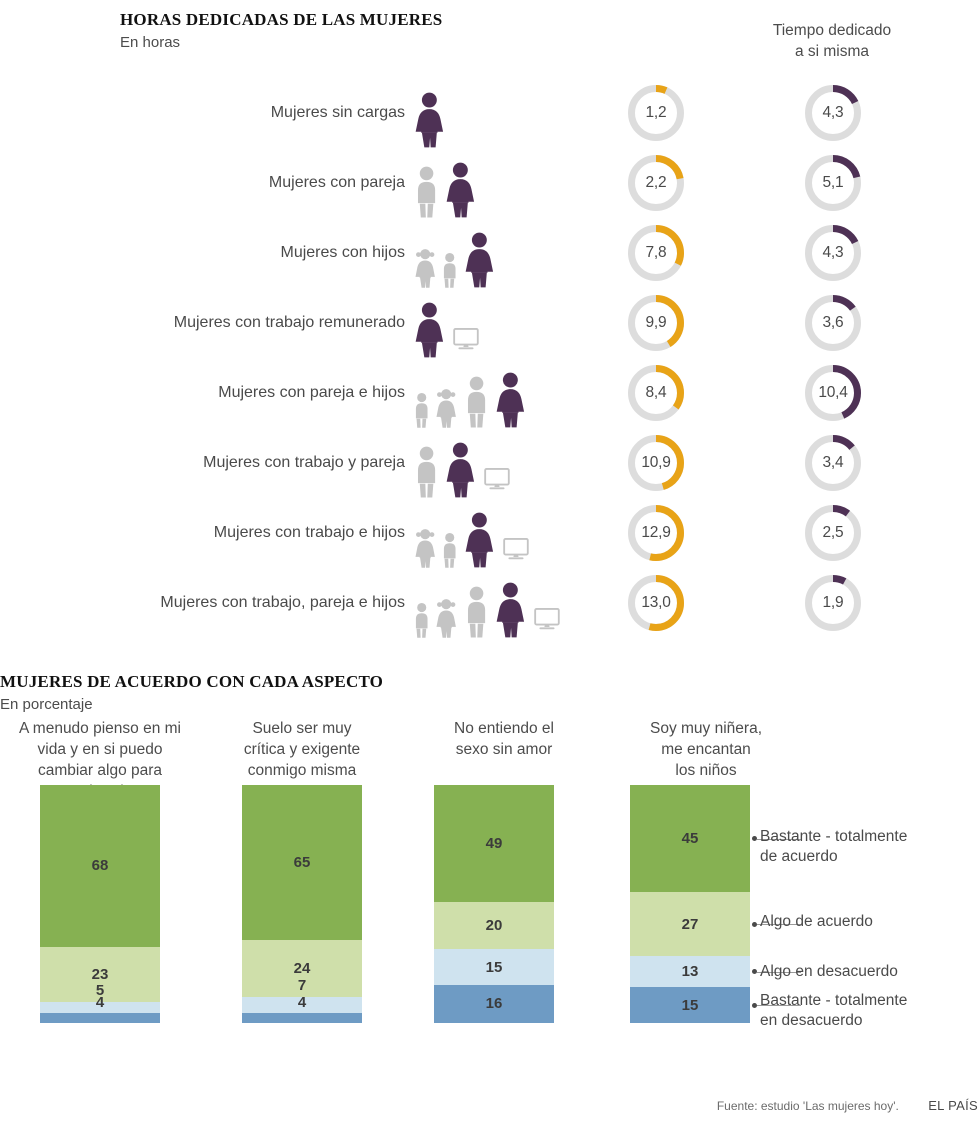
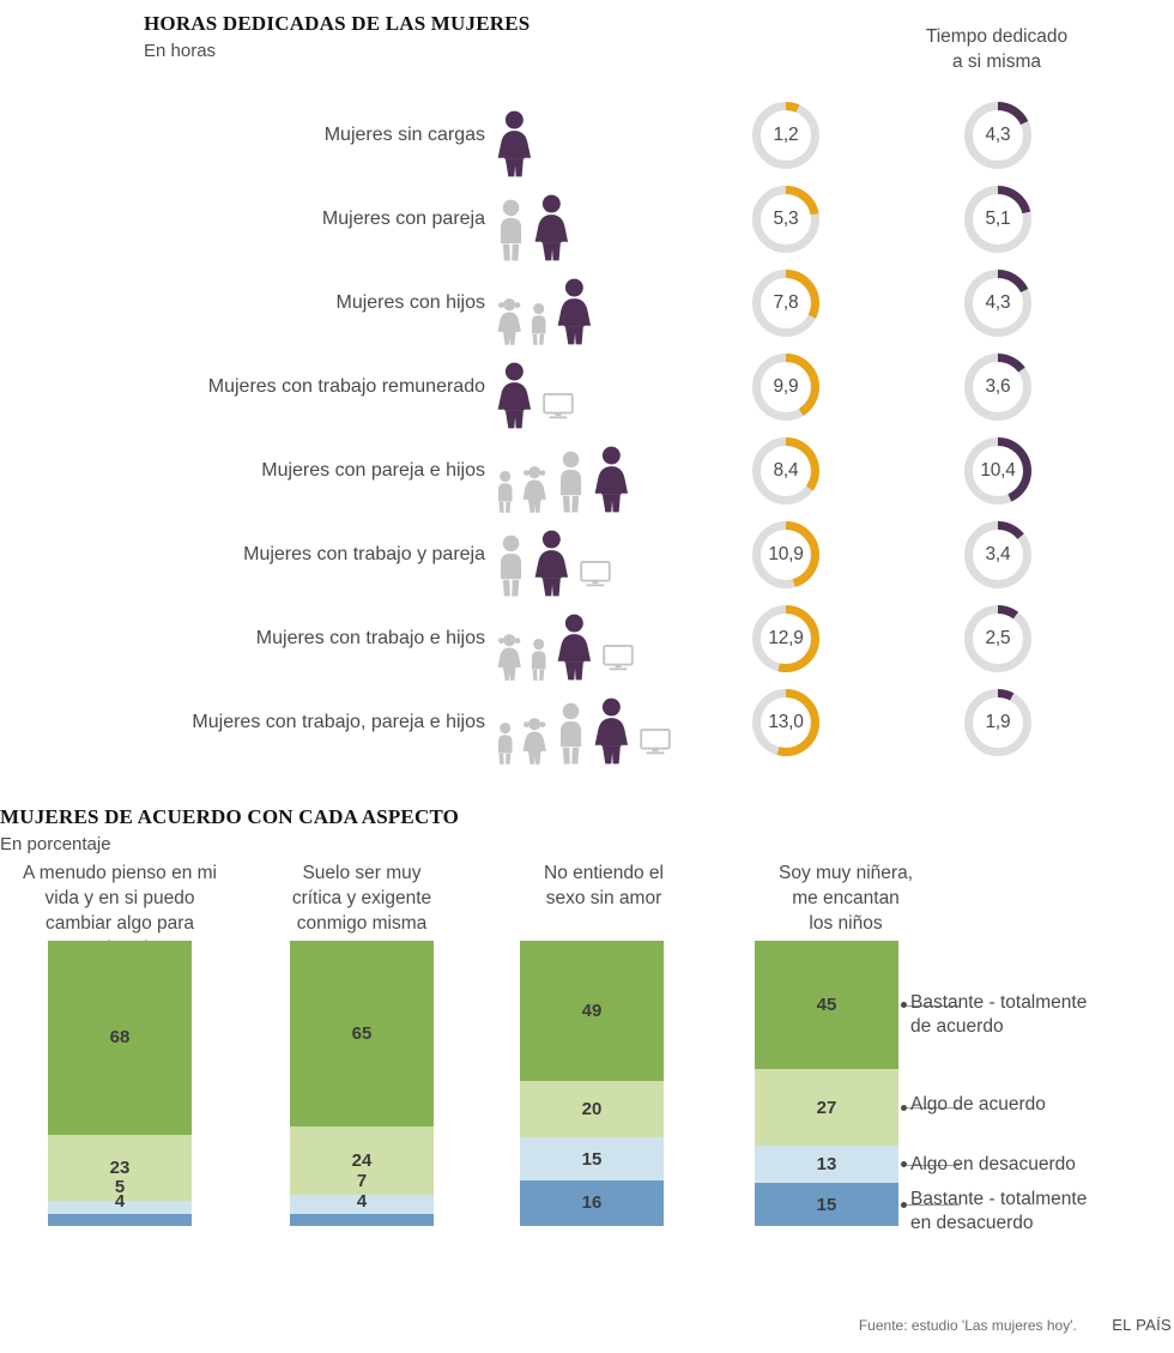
  HORAS DEDICADAS DE LAS MUJERES
  En horas
  Tiempo dedicado
  a si misma
  Mujeres sin cargas
  1,2
  4,3
  Mujeres con pareja
- 2,2
+ 5,3
  5,1
  Mujeres con hijos
  7,8
  4,3
  Mujeres con trabajo remunerado
  9,9
  3,6
  Mujeres con pareja e hijos
  8,4
  10,4
  Mujeres con trabajo y pareja
  10,9
  3,4
  Mujeres con trabajo e hijos
  12,9
  2,5
  Mujeres con trabajo, pareja e hijos
  13,0
  1,9
  MUJERES DE ACUERDO CON CADA ASPECTO
  En porcentaje
  A menudo pienso en mi
  vida y en si puedo
  cambiar algo para
  68
  23
  5
  4
  Suelo ser muy
  crítica y exigente
  conmigo misma
  65
  24
  7
  4
  No entiendo el
  sexo sin amor
  49
  20
  15
  16
  Soy muy niñera,
  me encantan
  los niños
  45
  27
  13
  15
  Bastante - totalmente
  de acuerdo
  Algo de acuerdo
  Algo en desacuerdo
  Bastante - totalmente
  en desacuerdo
  Fuente: estudio 'Las mujeres hoy'. EL PAÍS
